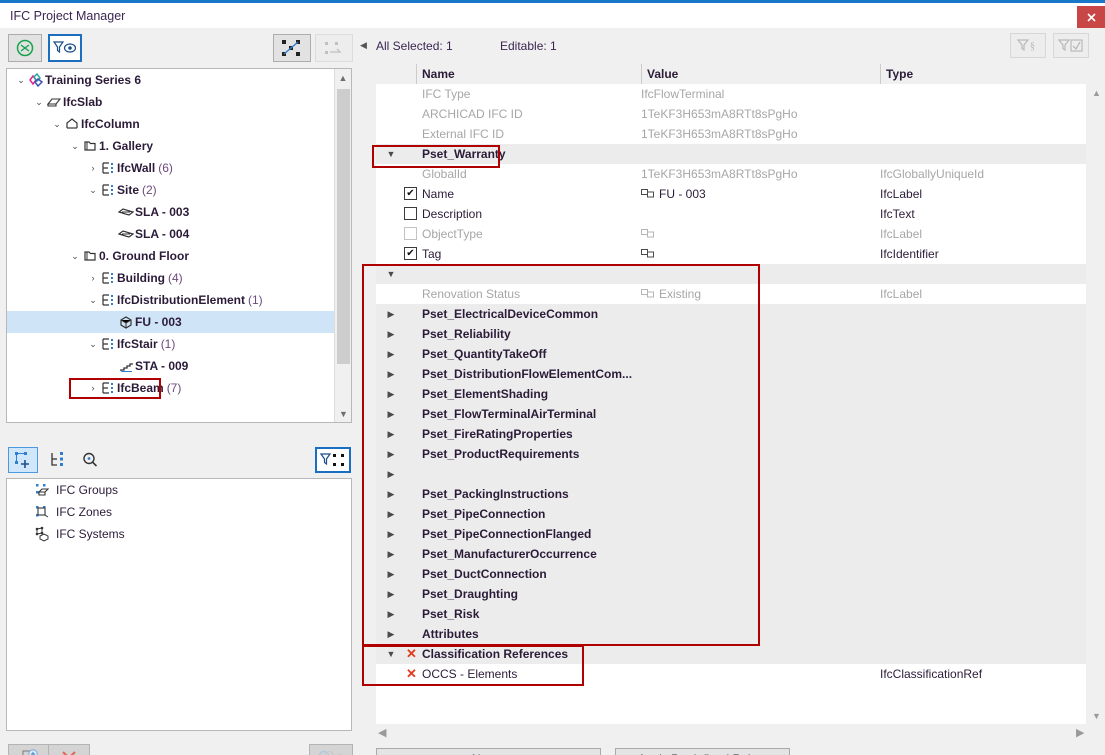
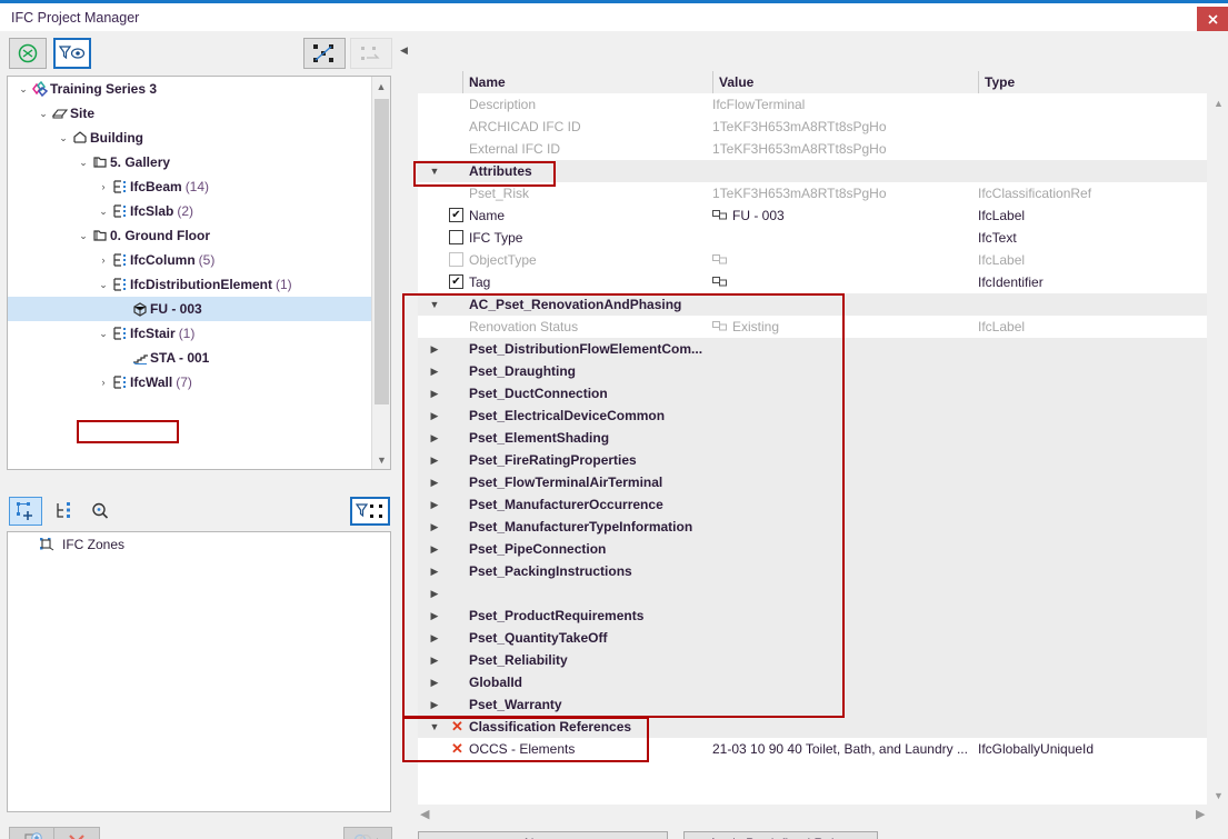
  IFC Project Manager
  ⌄
- Training Series 6
+ Training Series 3
  ⌄
- IfcSlab
+ Site
  ⌄
- IfcColumn
+ Building
  ⌄
- 1. Gallery
+ 5. Gallery
  ›
- IfcWall
+ IfcBeam
- (6)
+ (14)
  ⌄
- Site
+ IfcSlab
  (2)
- SLA - 003
- SLA - 004
  ⌄
  0. Ground Floor
  ›
- Building
+ IfcColumn
- (4)
+ (5)
  ⌄
  IfcDistributionElement
  (1)
  FU - 003
  ⌄
  IfcStair
  (1)
- STA - 009
+ STA - 001
  ›
- IfcBeam
+ IfcWall
  (7)
  ▲
  ▼
- IFC Groups
  IFC Zones
- IFC Systems
  ◀
- All Selected: 1
- Editable: 1
- §
  Name
  Value
  Type
- IFC Type
+ Description
  IfcFlowTerminal
  ARCHICAD IFC ID
  1TeKF3H653mA8RTt8sPgHo
  External IFC ID
  1TeKF3H653mA8RTt8sPgHo
  ▼
- Pset_Warranty
+ Attributes
- GlobalId
+ Pset_Risk
  1TeKF3H653mA8RTt8sPgHo
- IfcGloballyUniqueId
+ IfcClassificationRef
  ✔
  Name
  FU - 003
  IfcLabel
- Description
+ IFC Type
  IfcText
  ObjectType
  IfcLabel
  ✔
  Tag
  IfcIdentifier
  ▼
+ AC_Pset_RenovationAndPhasing
  Renovation Status
  Existing
  IfcLabel
  ▶
- Pset_ElectricalDeviceCommon
+ Pset_DistributionFlowElementCom...
  ▶
- Pset_Reliability
+ Pset_Draughting
  ▶
- Pset_QuantityTakeOff
+ Pset_DuctConnection
  ▶
- Pset_DistributionFlowElementCom...
+ Pset_ElectricalDeviceCommon
  ▶
  Pset_ElementShading
  ▶
- Pset_FlowTerminalAirTerminal
+ Pset_FireRatingProperties
  ▶
- Pset_FireRatingProperties
+ Pset_FlowTerminalAirTerminal
  ▶
- Pset_ProductRequirements
+ Pset_ManufacturerOccurrence
  ▶
+ Pset_ManufacturerTypeInformation
  ▶
- Pset_PackingInstructions
+ Pset_PipeConnection
  ▶
- Pset_PipeConnection
+ Pset_PackingInstructions
  ▶
- Pset_PipeConnectionFlanged
  ▶
- Pset_ManufacturerOccurrence
+ Pset_ProductRequirements
  ▶
- Pset_DuctConnection
+ Pset_QuantityTakeOff
  ▶
- Pset_Draughting
+ Pset_Reliability
  ▶
- Pset_Risk
+ GlobalId
  ▶
- Attributes
+ Pset_Warranty
  ▼
  ✕
  Classification References
  ✕
  OCCS - Elements
+ 21-03 10 90 40 Toilet, Bath, and Laundry ...
- IfcClassificationRef
+ IfcGloballyUniqueId
  ▲
  ▼
  ◀
  ▶
